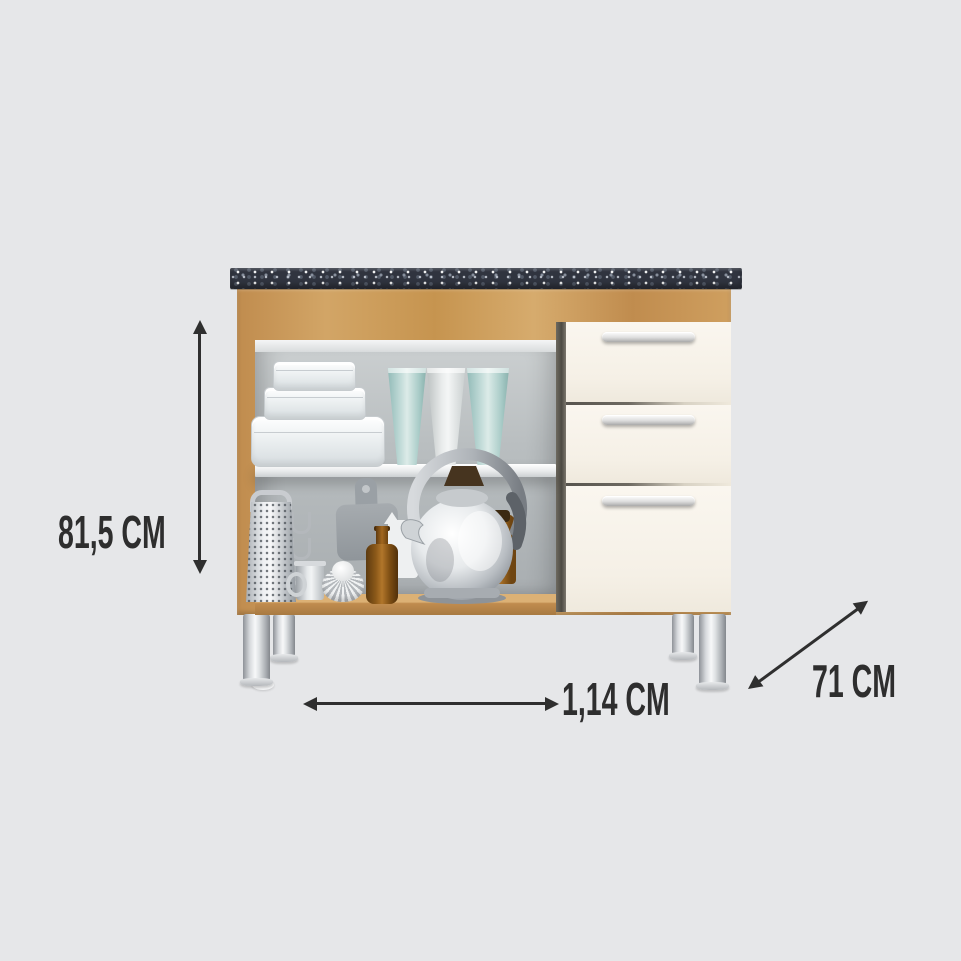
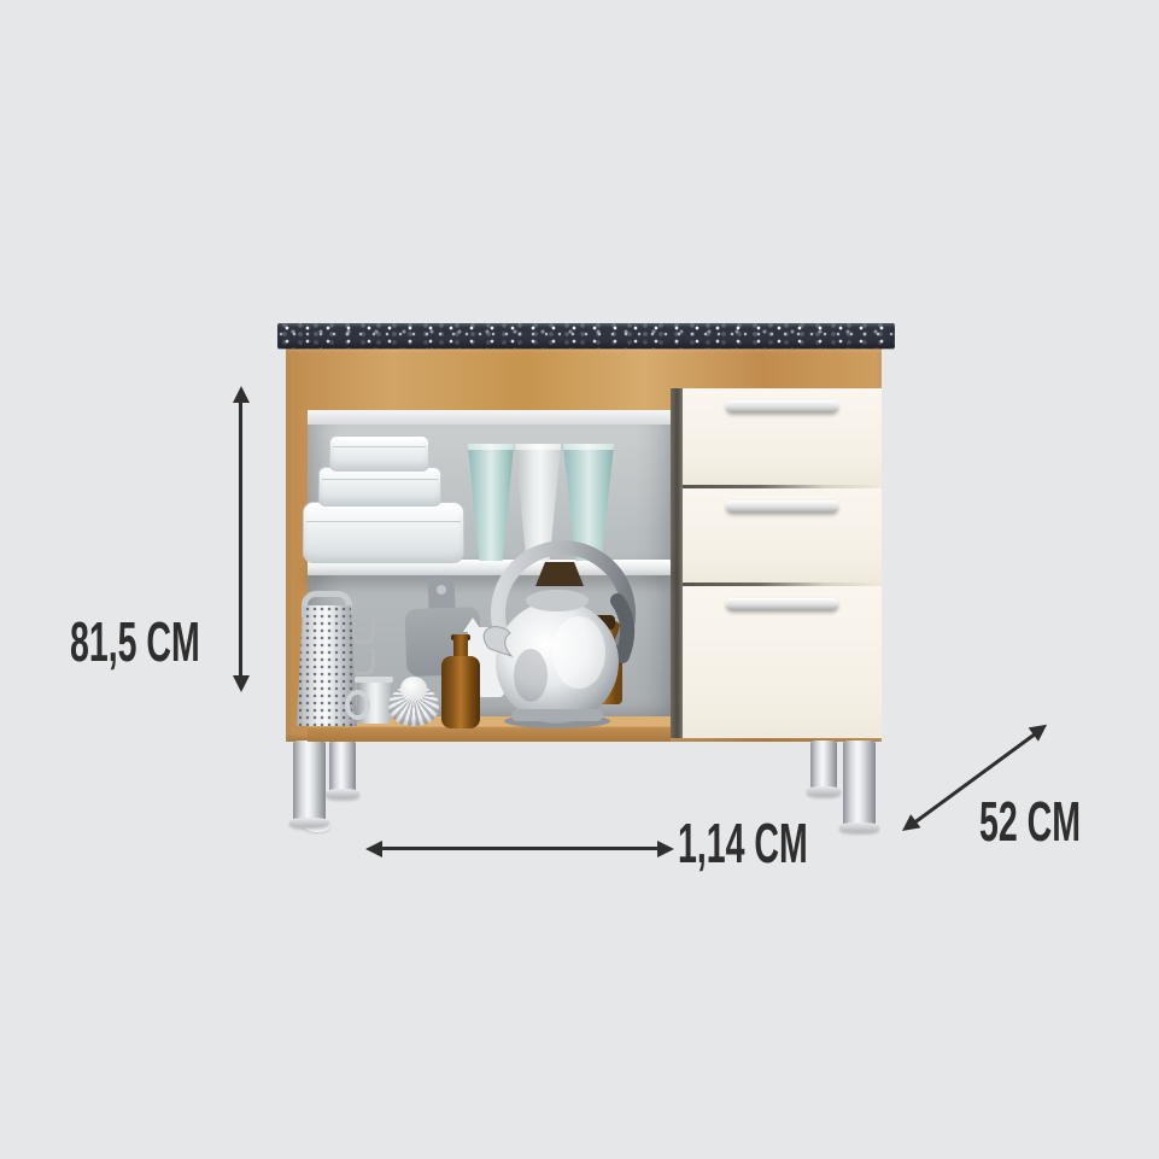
  81,5 CM
  1,14 CM
- 71 CM
+ 52 CM
